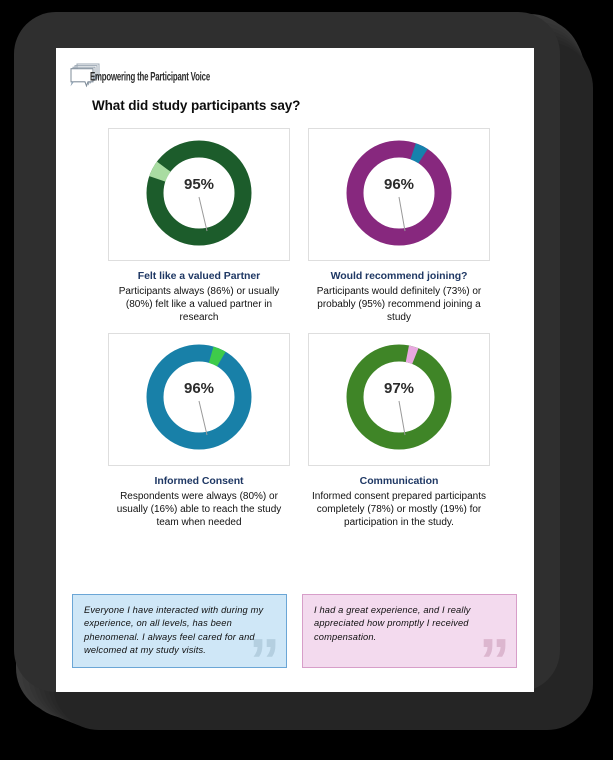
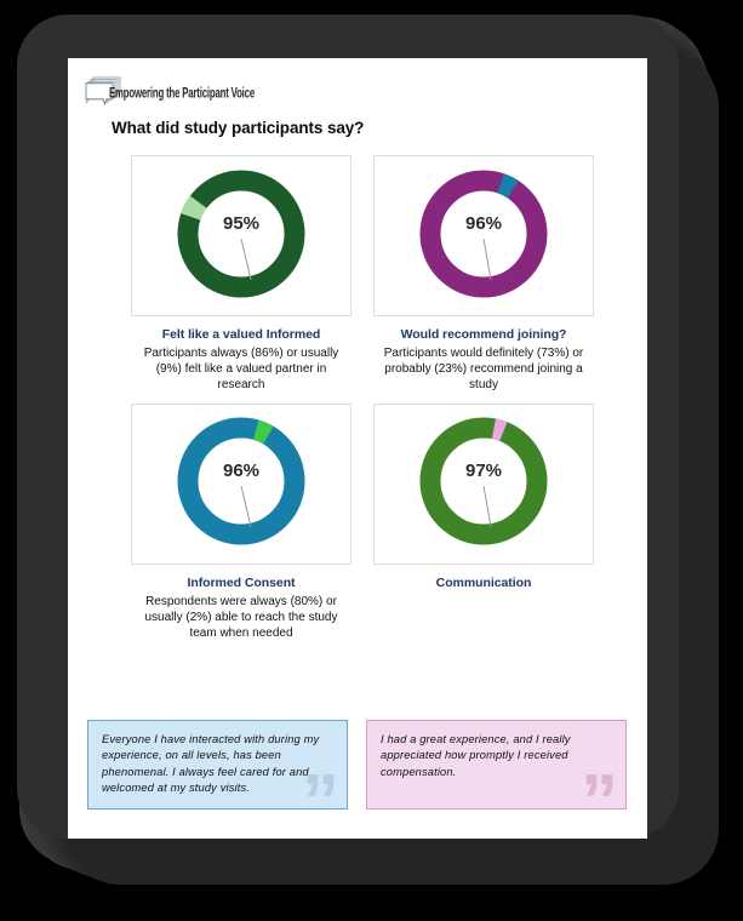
  Empowering the Participant Voice
  What did study participants say?
  95%
- Felt like a valued Partner
+ Felt like a valued Informed
- Participants always (86%) or usually (80%) felt like a valued partner in research
+ Participants always (86%) or usually (9%) felt like a valued partner in research
  96%
  Would recommend joining?
- Participants would definitely (73%) or probably (95%) recommend joining a study
+ Participants would definitely (73%) or probably (23%) recommend joining a study
  96%
  Informed Consent
- Respondents were always (80%) or usually (16%) able to reach the study team when needed
+ Respondents were always (80%) or usually (2%) able to reach the study team when needed
  97%
  Communication
- Informed consent prepared participants completely (78%) or mostly (19%) for participation in the study.
  Everyone I have interacted with during my experience, on all levels, has been phenomenal. I always feel cared for and welcomed at my study visits.
  ”
  I had a great experience, and I really appreciated how promptly I received compensation.
  ”
